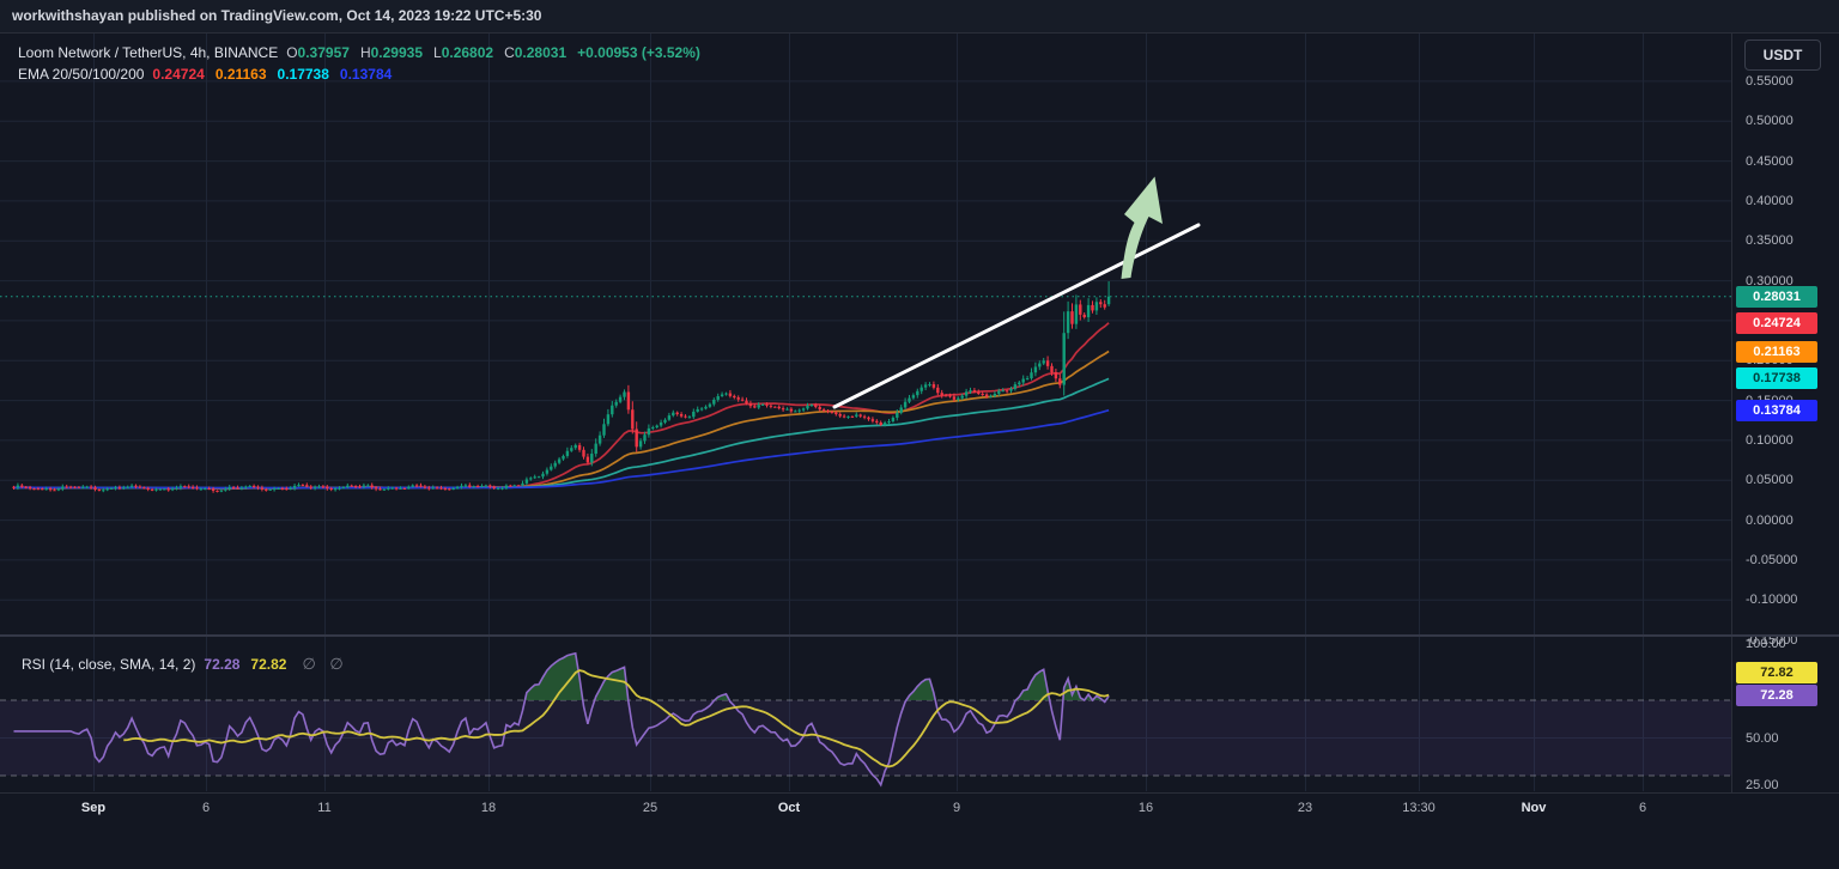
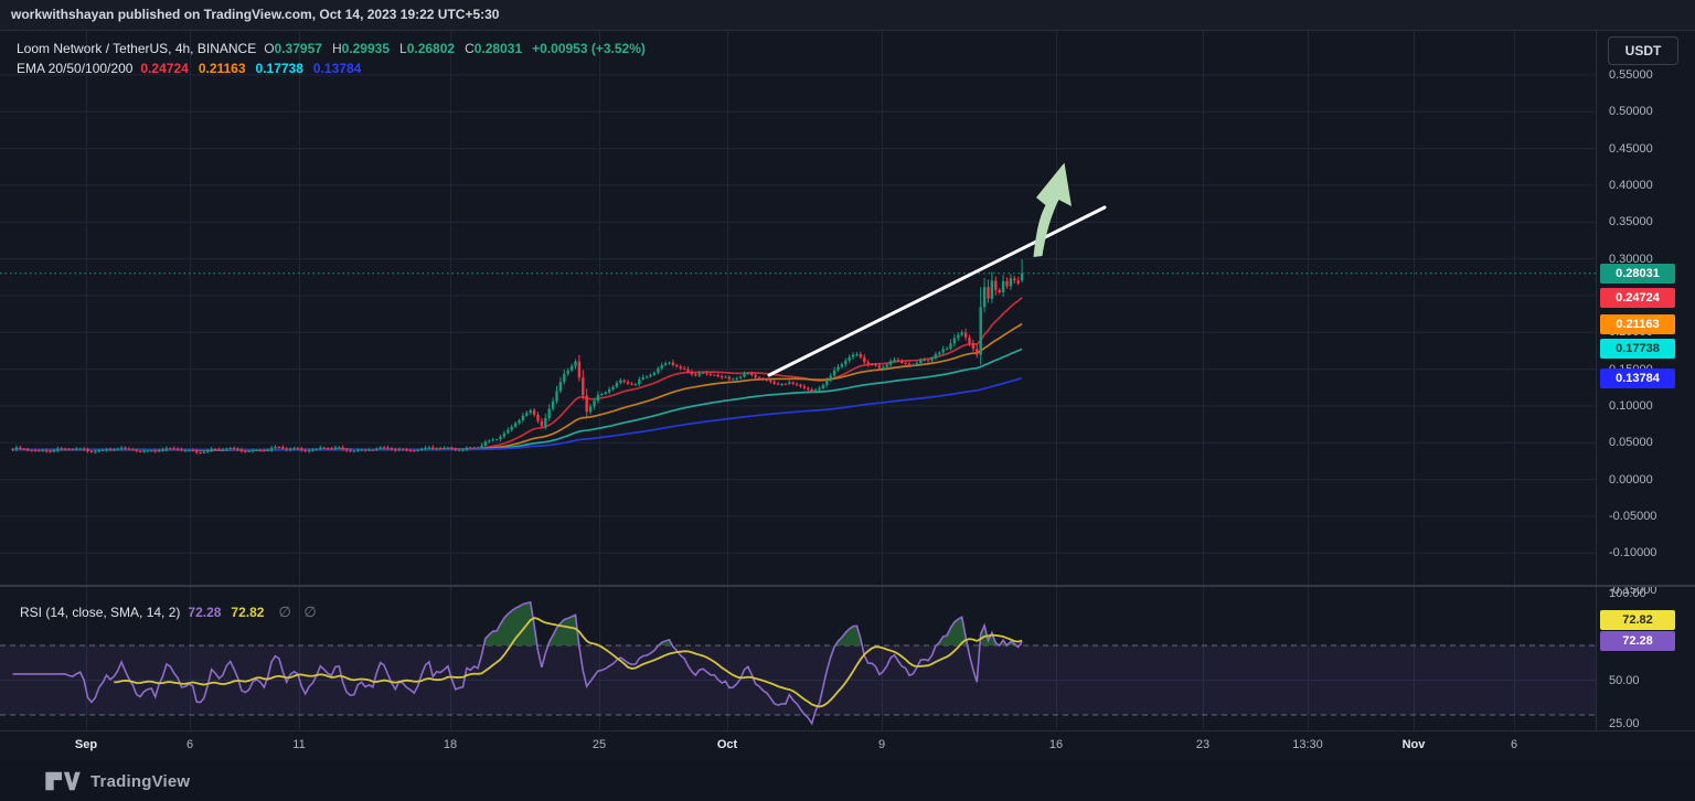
  workwithshayan published on TradingView.com, Oct 14, 2023 19:22 UTC+5:30
  Loom Network / TetherUS, 4h, BINANCE O0.37957 H0.29935 L0.26802 C0.28031 +0.00953 (+3.52%)
  EMA 20/50/100/200 0.24724 0.21163 0.17738 0.13784
  RSI (14, close, SMA, 14, 2) 72.28 72.82 ∅ ∅
  USDT
  0.55000
  0.50000
  0.45000
  0.40000
  0.35000
  0.30000
  0.10000
  0.05000
  0.00000
  -0.05000
  -0.10000
  -0.15000
  100.00
  50.00
  25.00
  0.28031
  0.24724
  0.21163
  0.17738
  0.13784
  72.82
  72.28
  Sep
  6
  11
  18
  25
  Oct
  9
  16
  23
  13:30
  Nov
  6
+ TradingView
